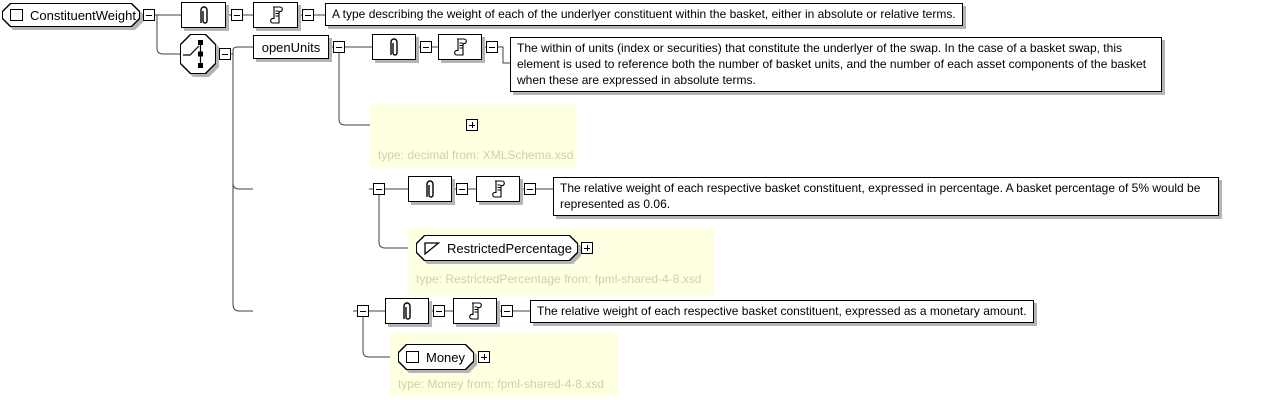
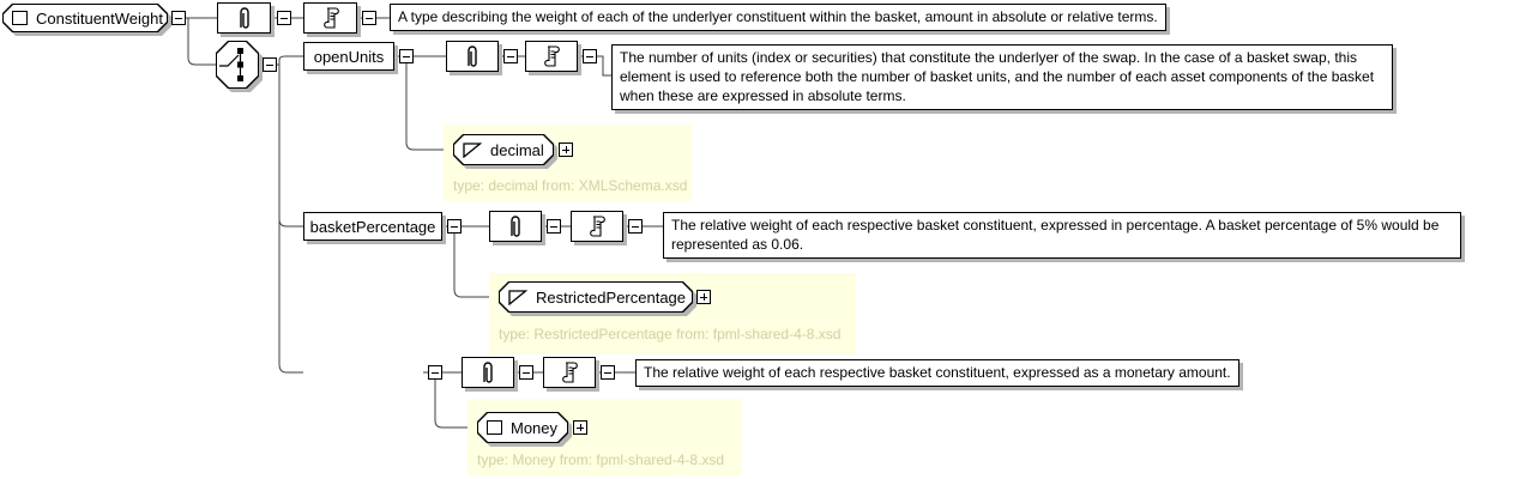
  type: decimal from: XMLSchema.xsd
  type: RestrictedPercentage from: fpml-shared-4-8.xsd
  type: Money from: fpml-shared-4-8.xsd
  ConstituentWeight
- A type describing the weight of each of the underlyer constituent within the basket, either in absolute or relative terms.
+ A type describing the weight of each of the underlyer constituent within the basket, amount in absolute or relative terms.
  openUnits
- The within of units (index or securities) that constitute the underlyer of the swap. In the case of a basket swap, this element is used to reference both the number of basket units, and the number of each asset components of the basket when these are expressed in absolute terms.
+ The number of units (index or securities) that constitute the underlyer of the swap. In the case of a basket swap, this element is used to reference both the number of basket units, and the number of each asset components of the basket when these are expressed in absolute terms.
+ decimal
+ basketPercentage
  The relative weight of each respective basket constituent, expressed in percentage. A basket percentage of 5% would be represented as 0.06.
  RestrictedPercentage
  The relative weight of each respective basket constituent, expressed as a monetary amount.
  Money
